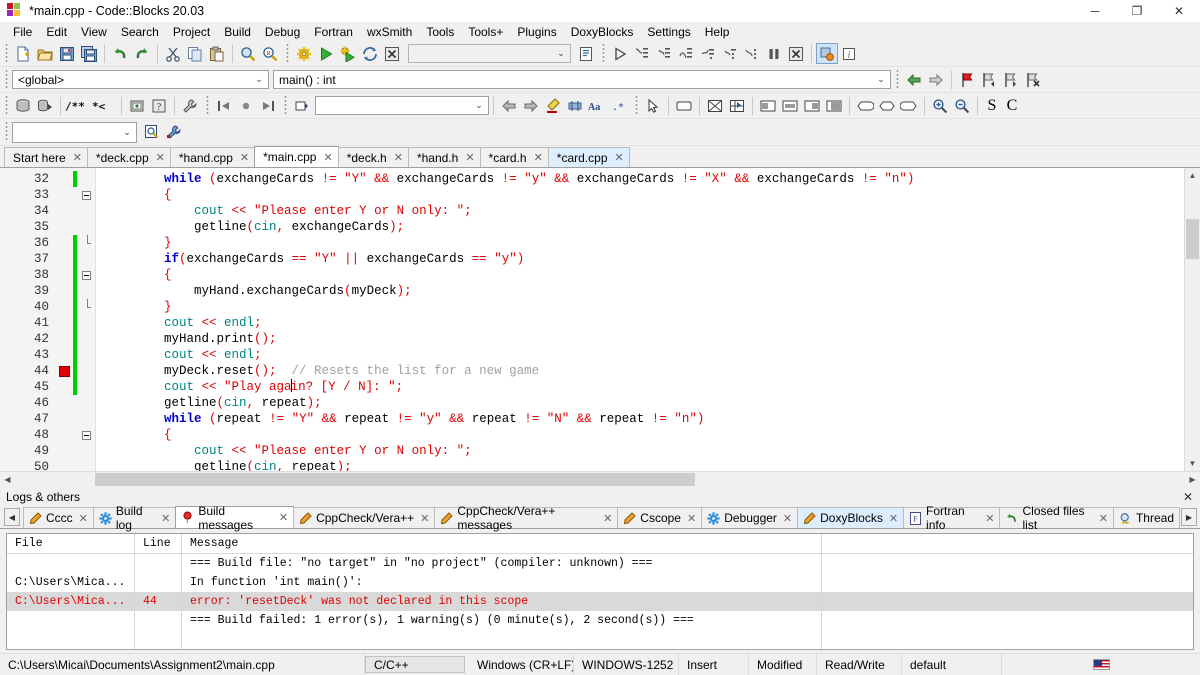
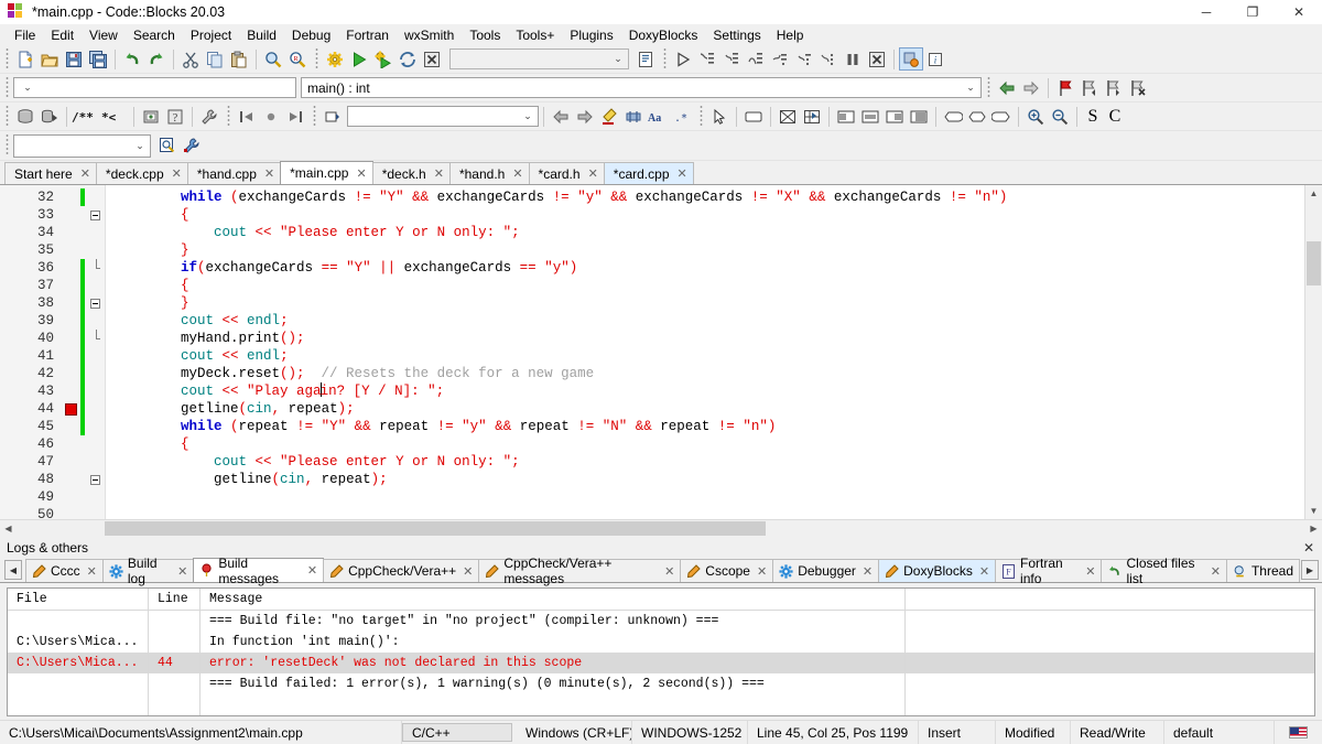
  *main.cpp - Code::Blocks 20.03
  ─
  ❐
  ✕
  File
  Edit
  View
  Search
  Project
  Build
  Debug
  Fortran
  wxSmith
  Tools
  Tools+
  Plugins
  DoxyBlocks
  Settings
  Help
  ⌄
  i
- <global>
  ⌄
  main() : int
  ⌄
  /**
  *<
  ?
  ⌄
  Aa
  .*
  S
  C
  ⌄
  Start here
  ✕
  *deck.cpp
  ✕
  *hand.cpp
  ✕
  *main.cpp
  ✕
  *deck.h
  ✕
  *hand.h
  ✕
  *card.h
  ✕
  *card.cpp
  ✕
  32
  33
  34
  35
  36
  37
  38
  39
  40
  41
  42
  43
  44
  45
  46
  47
  48
  49
  50
  while (exchangeCards != "Y" && exchangeCards != "y" && exchangeCards != "X" && exchangeCards != "n")
  {
  cout << "Please enter Y or N only: ";
- getline(cin, exchangeCards);
  }
  if(exchangeCards == "Y" || exchangeCards == "y")
  {
- myHand.exchangeCards(myDeck);
  }
  cout << endl;
  myHand.print();
  cout << endl;
- myDeck.reset(); // Resets the list for a new game
+ myDeck.reset(); // Resets the deck for a new game
  cout << "Play again? [Y / N]: ";
  getline(cin, repeat);
  while (repeat != "Y" && repeat != "y" && repeat != "N" && repeat != "n")
  {
  cout << "Please enter Y or N only: ";
  getline(cin, repeat);
  ▲
  ▼
  ◀
  ▶
  Logs & others
  ✕
  ◀
  Cccc
  ✕
  Build log
  ✕
  Build messages
  ✕
  CppCheck/Vera++
  ✕
  CppCheck/Vera++ messages
  ✕
  Cscope
  ✕
  Debugger
  ✕
  DoxyBlocks
  ✕
  F
  Fortran info
  ✕
  Closed files list
  ✕
  Thread
  ▶
  File
  Line
  Message
  === Build file: "no target" in "no project" (compiler: unknown) ===
  C:\Users\Mica...
  In function 'int main()':
  C:\Users\Mica...
  44
  error: 'resetDeck' was not declared in this scope
  === Build failed: 1 error(s), 1 warning(s) (0 minute(s), 2 second(s)) ===
  C:\Users\Micai\Documents\Assignment2\main.cpp
  C/C++
  Windows (CR+LF)
  WINDOWS-1252
+ Line 45, Col 25, Pos 1199
  Insert
  Modified
  Read/Write
  default
